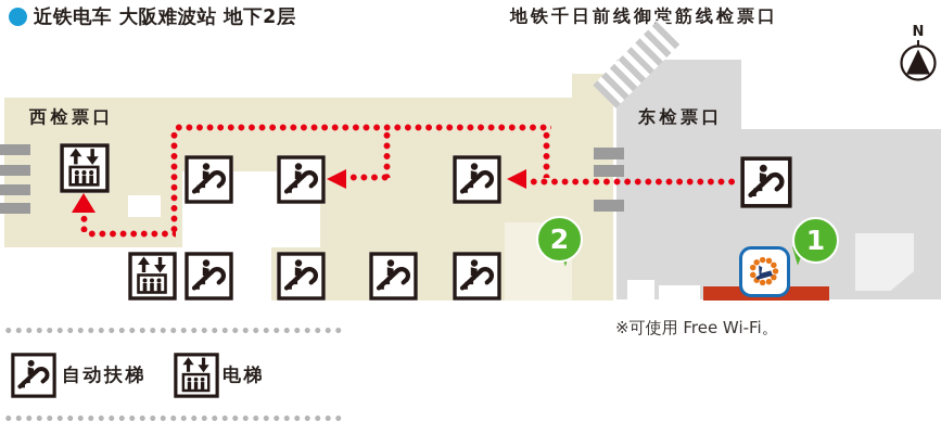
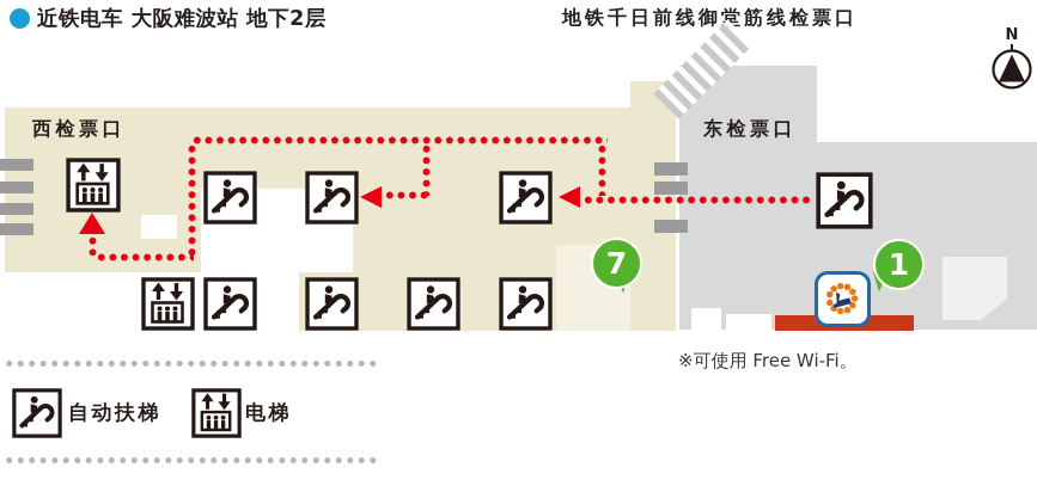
  近铁电车 大阪难波站 地下2层
  地铁千日前线御堂筋线检票口
  N
- 2
+ 7
  1
  西检票口
  东检票口
  ※可使用 Free Wi-Fi。
  自动扶梯
  电梯
